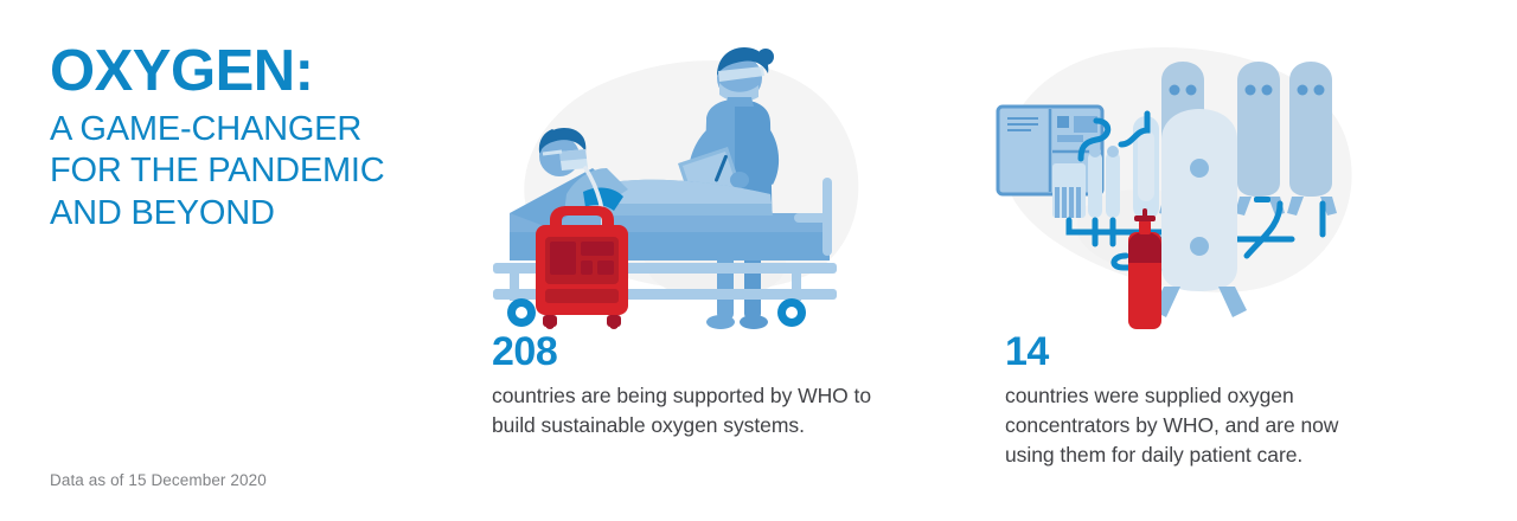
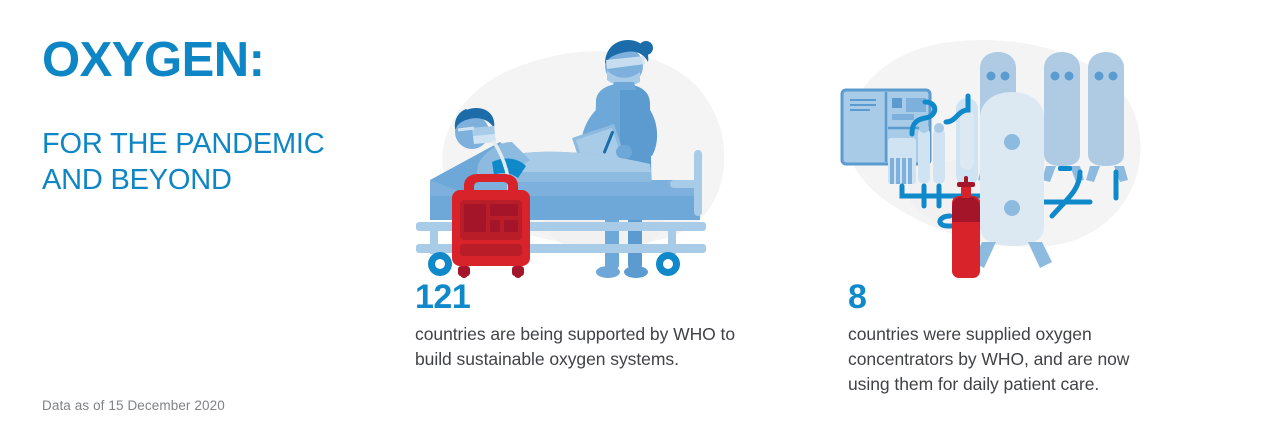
  OXYGEN:
- A GAME-CHANGER
  FOR THE PANDEMIC
  AND BEYOND
  Data as of 15 December 2020
- 208
+ 121
  countries are being supported by WHO to build sustainable oxygen systems.
- 14
+ 8
  countries were supplied oxygen concentrators by WHO, and are now using them for daily patient care.
